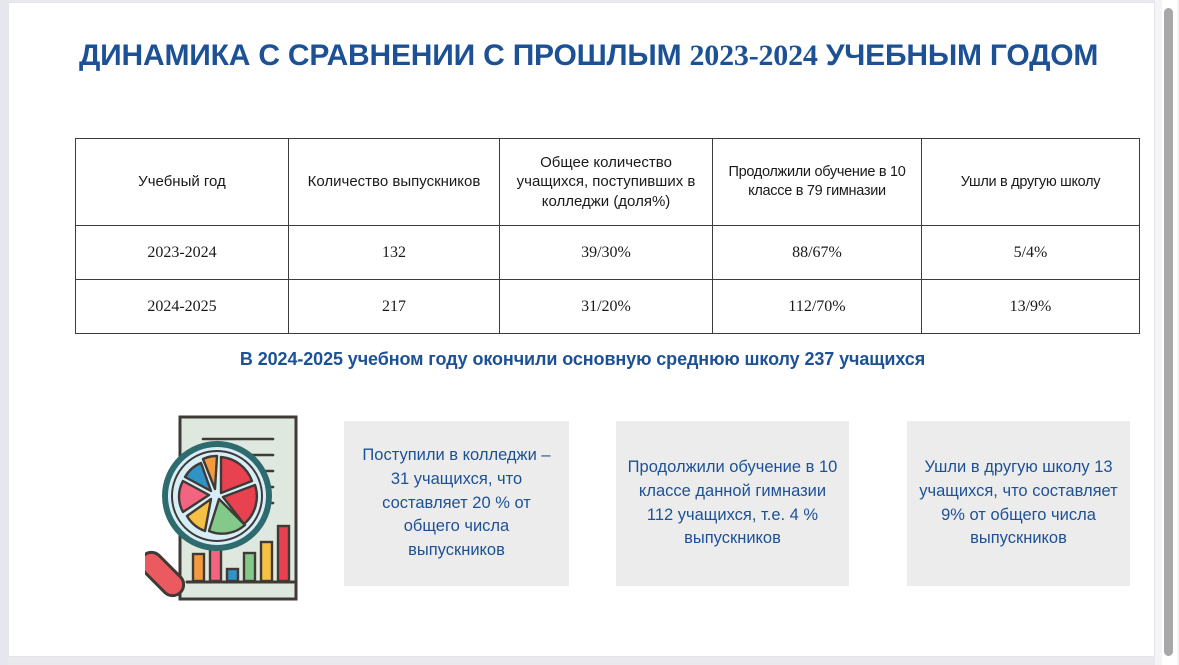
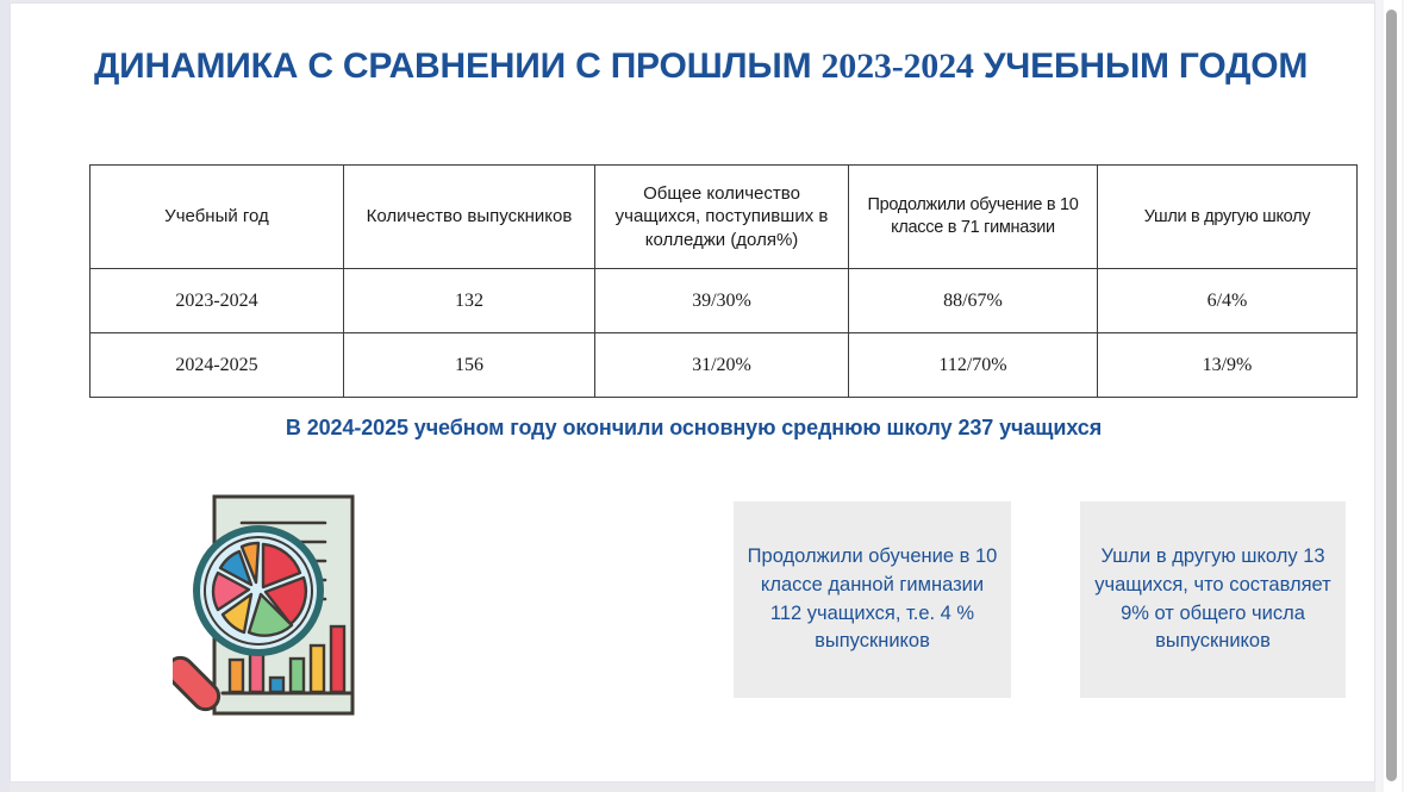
  ДИНАМИКА С СРАВНЕНИИ С ПРОШЛЫМ 2023-2024 УЧЕБНЫМ ГОДОМ
- Учебный год	Количество выпускников	Общее количество учащихся, поступивших в колледжи (доля%)	Продолжили обучение в 10 классе в 79 гимназии	Ушли в другую школу
+ Учебный год	Количество выпускников	Общее количество учащихся, поступивших в колледжи (доля%)	Продолжили обучение в 10 классе в 71 гимназии	Ушли в другую школу
- 2023-2024	132	39/30%	88/67%	5/4%
+ 2023-2024	132	39/30%	88/67%	6/4%
- 2024-2025	217	31/20%	112/70%	13/9%
+ 2024-2025	156	31/20%	112/70%	13/9%
  В 2024-2025 учебном году окончили основную среднюю школу 237 учащихся
- Поступили в колледжи – 31 учащихся, что составляет 20 % от общего числа выпускников
  Продолжили обучение в 10 классе данной гимназии 112 учащихся, т.е. 4 % выпускников
  Ушли в другую школу 13 учащихся, что составляет 9% от общего числа выпускников
